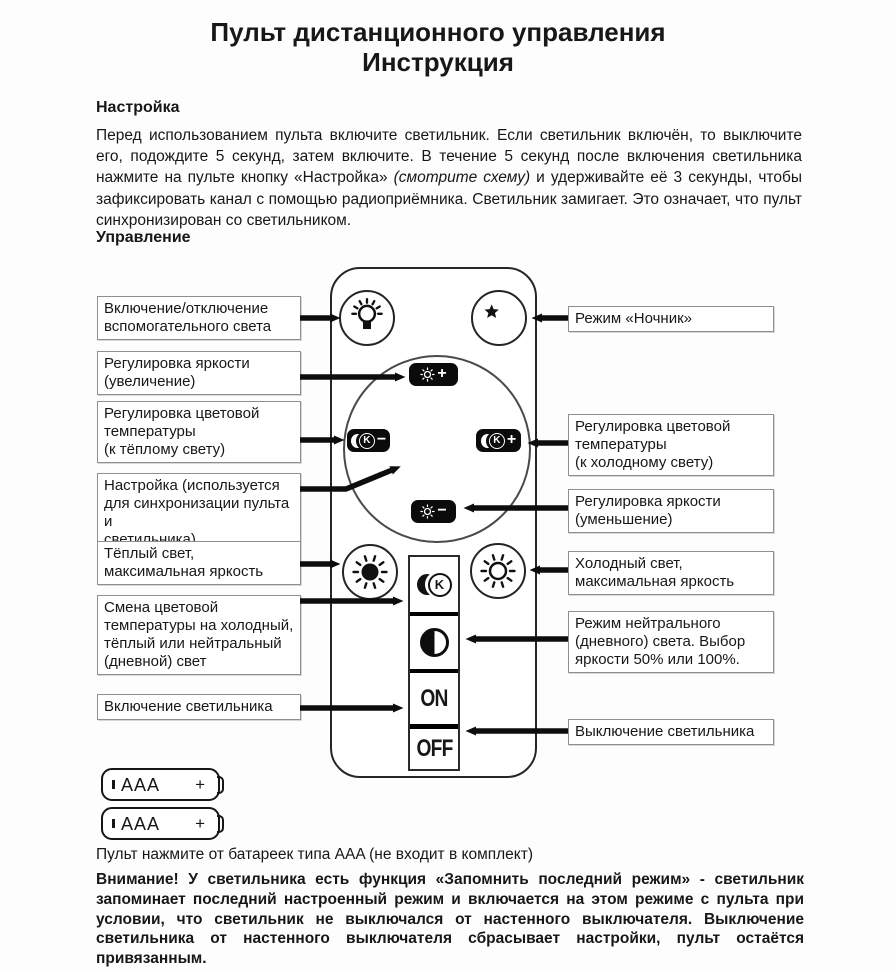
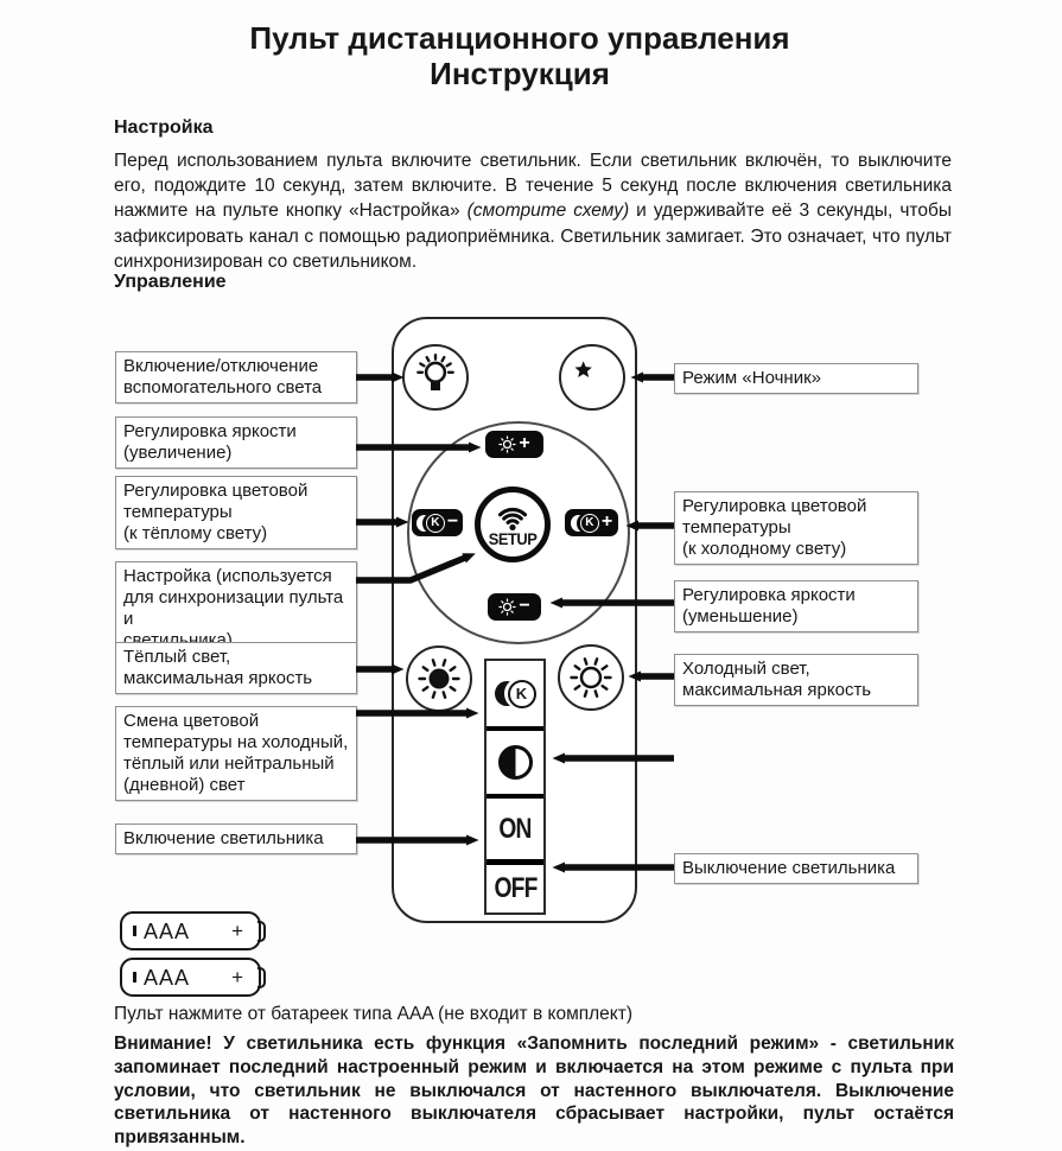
  Пульт дистанционного управления
  Инструкция
  Настройка
- Перед использованием пульта включите светильник. Если светильник включён, то выключите его, подождите 5 секунд, затем включите. В течение 5 секунд после включения светильника нажмите на пульте кнопку «Настройка» (смотрите схему) и удерживайте её 3 секунды, чтобы зафиксировать канал с помощью радиоприёмника. Светильник замигает. Это означает, что пульт синхронизирован со светильником.
+ Перед использованием пульта включите светильник. Если светильник включён, то выключите его, подождите 10 секунд, затем включите. В течение 5 секунд после включения светильника нажмите на пульте кнопку «Настройка» (смотрите схему) и удерживайте её 3 секунды, чтобы зафиксировать канал с помощью радиоприёмника. Светильник замигает. Это означает, что пульт синхронизирован со светильником.
  Управление
  Включение/отключение
  вспомогательного света
  Регулировка яркости
  (увеличение)
  Регулировка цветовой
  температуры
  (к тёплому свету)
  Настройка (используется
  для синхронизации пульта и
  светильника)
  Тёплый свет,
  максимальная яркость
  Смена цветовой
  температуры на холодный,
  тёплый или нейтральный
  (дневной) свет
  Включение светильника
  Режим «Ночник»
  Регулировка цветовой
  температуры
  (к холодному свету)
  Регулировка яркости
  (уменьшение)
  Холодный свет,
  максимальная яркость
- Режим нейтрального
- (дневного) света. Выбор
- яркости 50% или 100%.
  Выключение светильника
  +
  K
  −
+ SETUP
  K
  +
  −
  K
  ON
  OFF
  AAA
  +
  AAA
  +
  Пульт нажмите от батареек типа AAA (не входит в комплект)
  Внимание! У светильника есть функция «Запомнить последний режим» - светильник запоминает последний настроенный режим и включается на этом режиме с пульта при условии, что светильник не выключался от настенного выключателя. Выключение светильника от настенного выключателя сбрасывает настройки, пульт остаётся привязанным.
